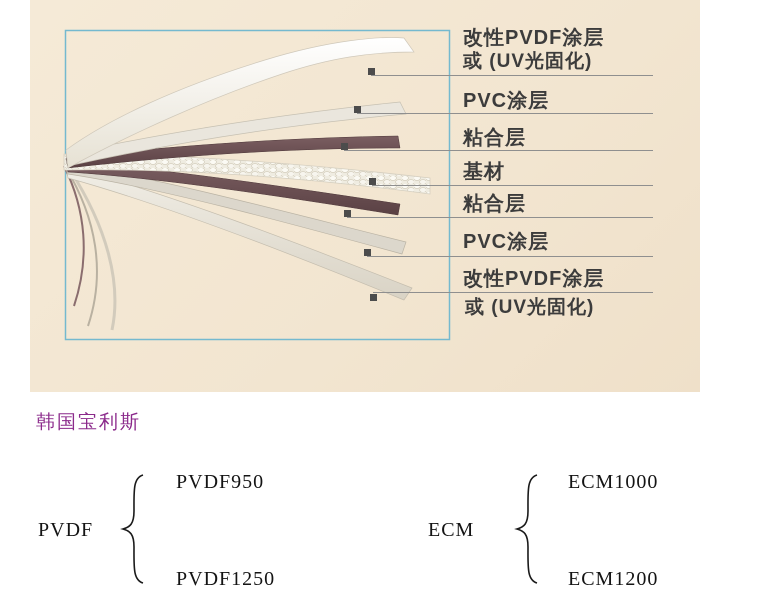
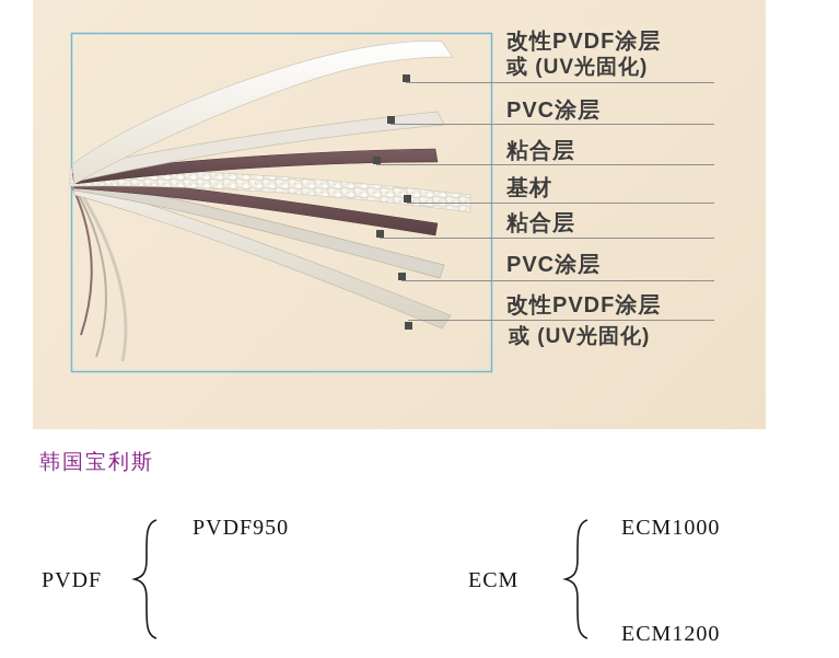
  改性PVDF涂层
  或 (UV光固化)
  PVC涂层
  粘合层
  基材
  粘合层
  PVC涂层
  改性PVDF涂层
  或 (UV光固化)
  韩国宝利斯
  PVDF
  PVDF950
- PVDF1250
  ECM
  ECM1000
  ECM1200
